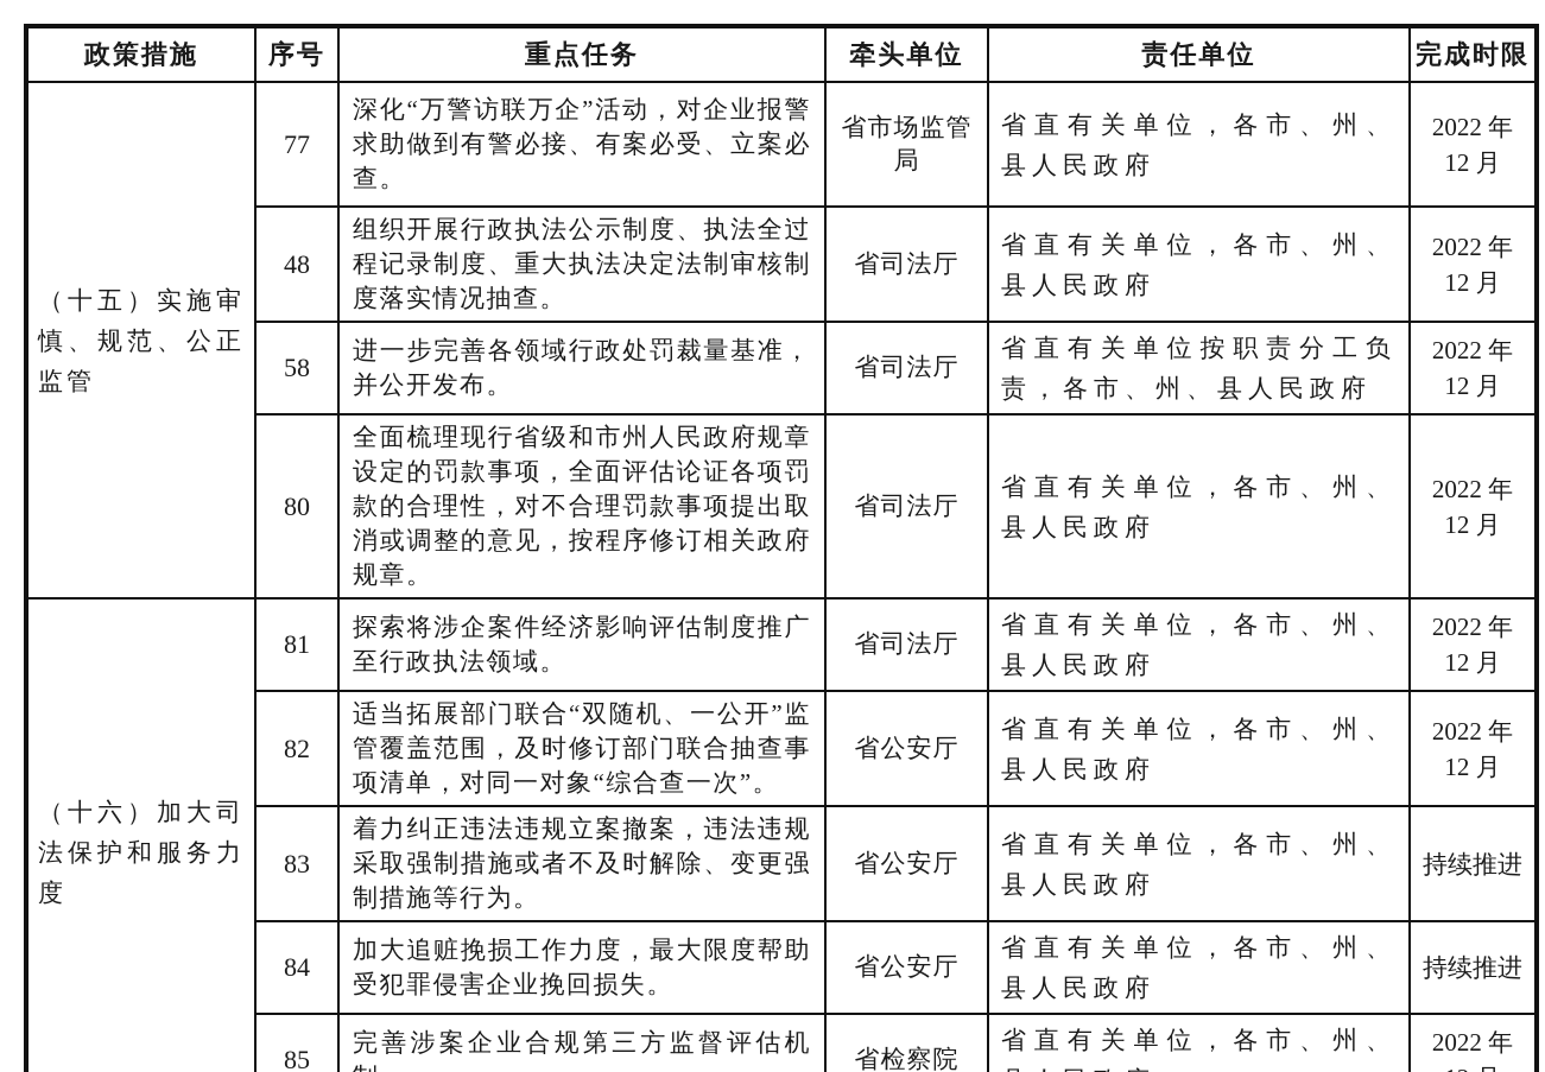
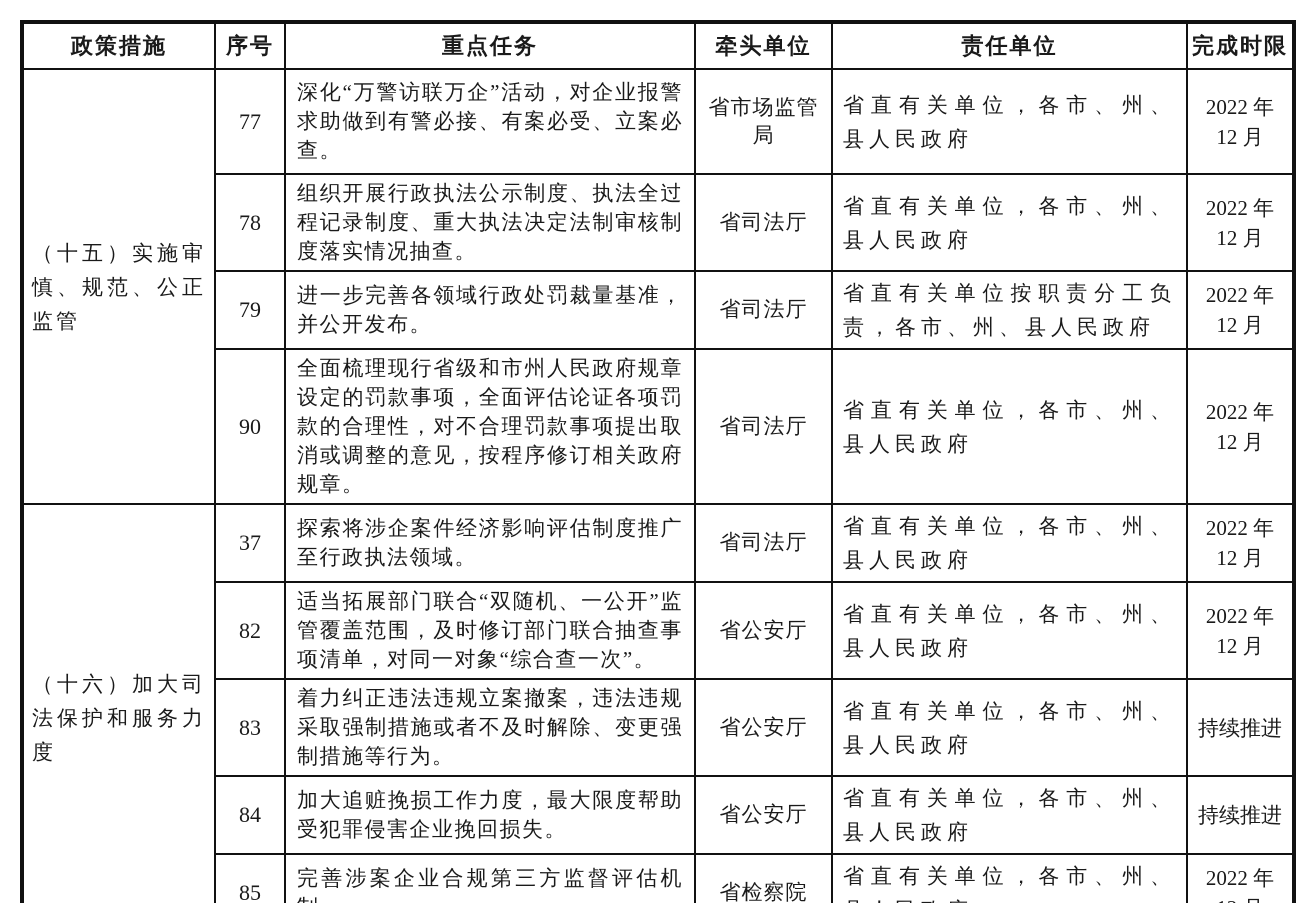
  政策措施	序号	重点任务	牵头单位	责任单位	完成时限
  （十五）实施审慎、规范、公正监管	77	深化“万警访联万企”活动，对企业报警求助做到有警必接、有案必受、立案必查。	省市场监管局	省直有关单位，各市、州、县人民政府	2022 年 12 月
- 48	组织开展行政执法公示制度、执法全过程记录制度、重大执法决定法制审核制度落实情况抽查。	省司法厅	省直有关单位，各市、州、县人民政府	2022 年 12 月
+ 78	组织开展行政执法公示制度、执法全过程记录制度、重大执法决定法制审核制度落实情况抽查。	省司法厅	省直有关单位，各市、州、县人民政府	2022 年 12 月
- 58	进一步完善各领域行政处罚裁量基准，并公开发布。	省司法厅	省直有关单位按职责分工负责，各市、州、县人民政府	2022 年 12 月
+ 79	进一步完善各领域行政处罚裁量基准，并公开发布。	省司法厅	省直有关单位按职责分工负责，各市、州、县人民政府	2022 年 12 月
- 80	全面梳理现行省级和市州人民政府规章设定的罚款事项，全面评估论证各项罚款的合理性，对不合理罚款事项提出取消或调整的意见，按程序修订相关政府规章。	省司法厅	省直有关单位，各市、州、县人民政府	2022 年 12 月
+ 90	全面梳理现行省级和市州人民政府规章设定的罚款事项，全面评估论证各项罚款的合理性，对不合理罚款事项提出取消或调整的意见，按程序修订相关政府规章。	省司法厅	省直有关单位，各市、州、县人民政府	2022 年 12 月
- （十六）加大司法保护和服务力度	81	探索将涉企案件经济影响评估制度推广至行政执法领域。	省司法厅	省直有关单位，各市、州、县人民政府	2022 年 12 月
+ （十六）加大司法保护和服务力度	37	探索将涉企案件经济影响评估制度推广至行政执法领域。	省司法厅	省直有关单位，各市、州、县人民政府	2022 年 12 月
  82	适当拓展部门联合“双随机、一公开”监管覆盖范围，及时修订部门联合抽查事项清单，对同一对象“综合查一次”。	省公安厅	省直有关单位，各市、州、县人民政府	2022 年 12 月
  83	着力纠正违法违规立案撤案，违法违规采取强制措施或者不及时解除、变更强制措施等行为。	省公安厅	省直有关单位，各市、州、县人民政府	持续推进
  84	加大追赃挽损工作力度，最大限度帮助受犯罪侵害企业挽回损失。	省公安厅	省直有关单位，各市、州、县人民政府	持续推进
  85	完善涉案企业合规第三方监督评估机	省检察院	省直有关单位，各市、州、	2022 年
